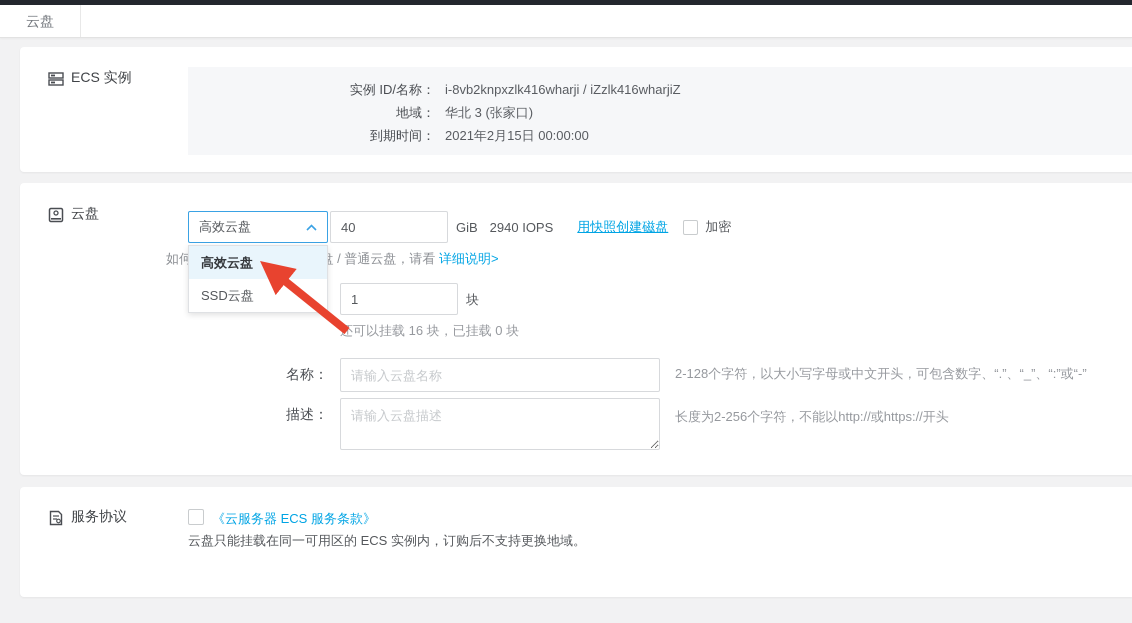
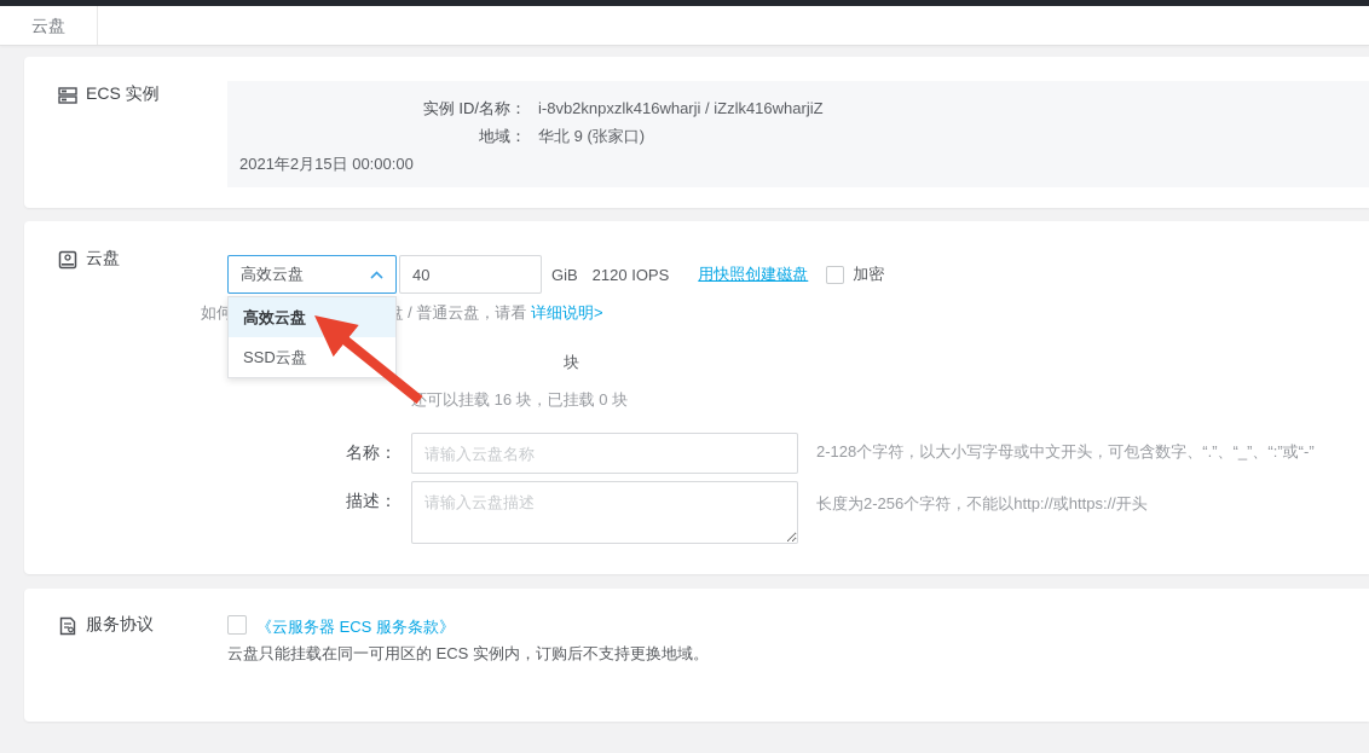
  云盘
  ECS 实例
  实例 ID/名称：
  i-8vb2knpxzlk416wharji / iZzlk416wharjiZ
  地域：
- 华北 3 (张家口)
+ 华北 9 (张家口)
- 到期时间：
  2021年2月15日 00:00:00
  云盘
  高效云盘
  40
  GiB
- 2940 IOPS
+ 2120 IOPS
  用快照创建磁盘
  加密
  高效云盘
  SSD云盘
- 1
  块
  可以挂载 16 块，已挂载 0 块
  名称：
  请输入云盘名称
  2-128个字符，以大小写字母或中文开头，可包含数字、“.”、“_”、“:”或“-”
  描述：
  请输入云盘描述
  长度为2-256个字符，不能以http://或https://开头
  服务协议
  《云服务器 ECS 服务条款》
  云盘只能挂载在同一可用区的 ECS 实例内，订购后不支持更换地域。
